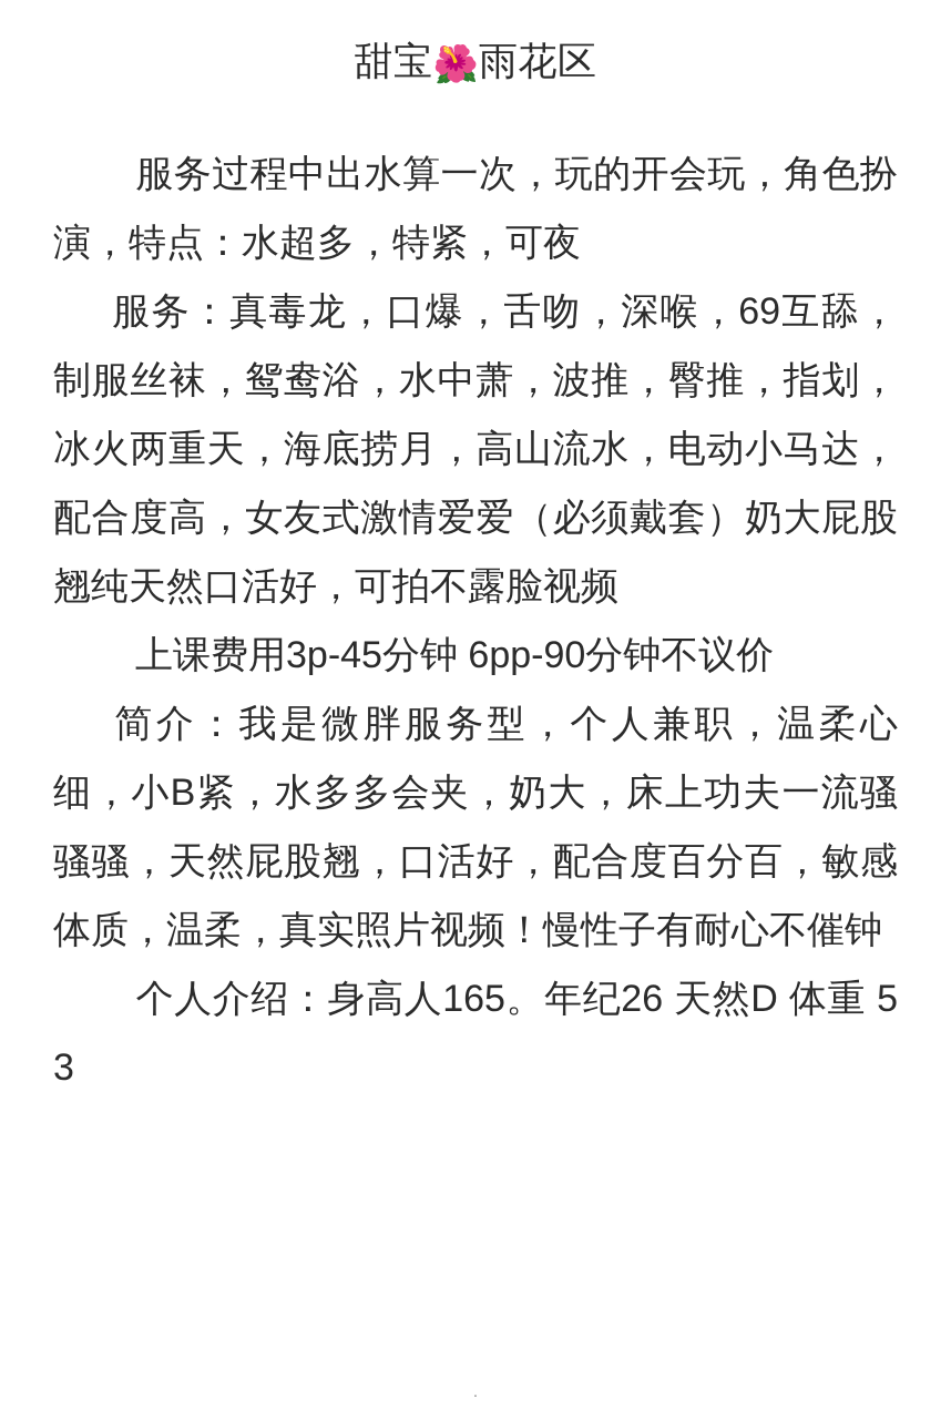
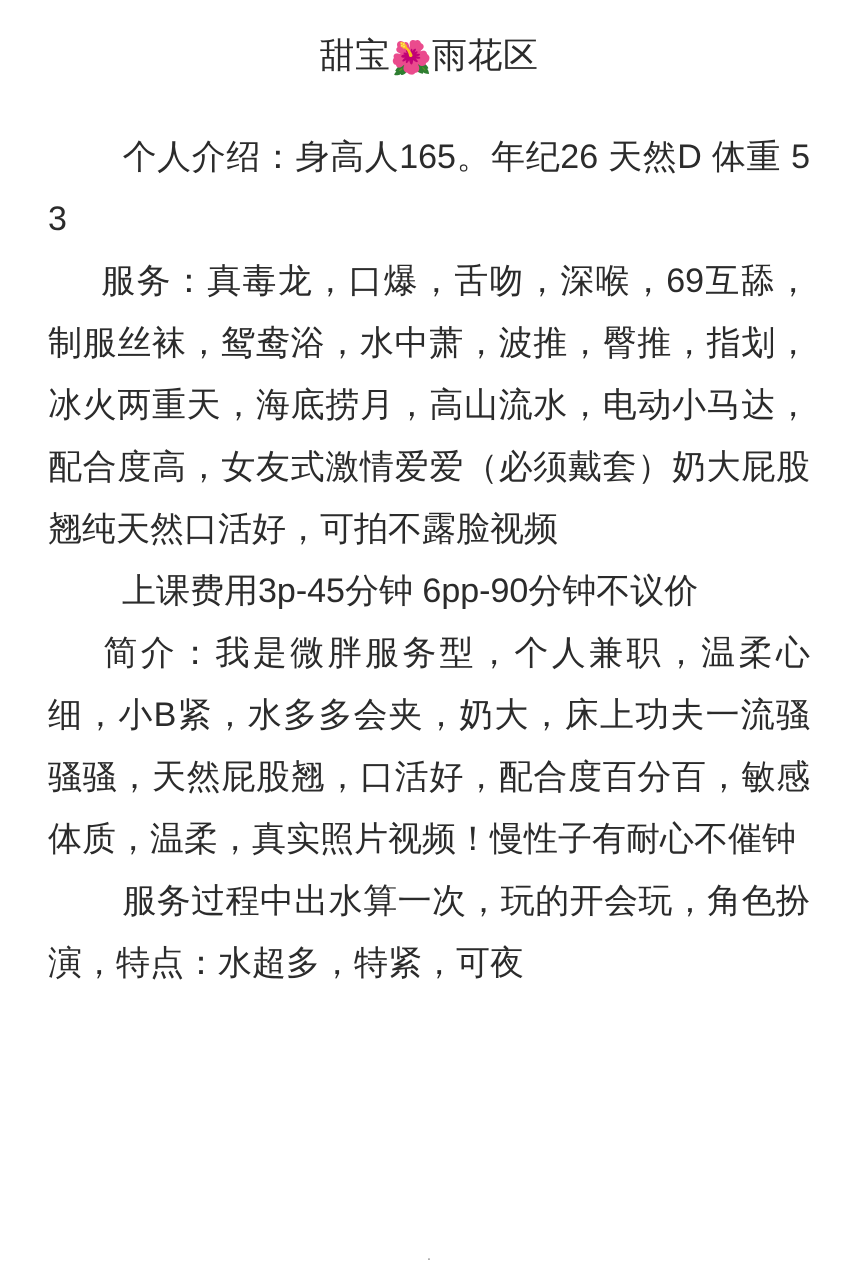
  甜宝🌺雨花区
- 服务过程中出水算一次，玩的开会玩，角色扮演，特点：水超多，特紧，可夜
+ 个人介绍：身高人165。年纪26 天然D 体重 53
  服务：真毒龙，口爆，舌吻，深喉，69互舔，制服丝袜，鸳鸯浴，水中萧，波推，臀推，指划，冰火两重天，海底捞月，高山流水，电动小马达，配合度高，女友式激情爱爱（必须戴套）奶大屁股翘纯天然口活好，可拍不露脸视频
  上课费用3p-45分钟 6pp-90分钟不议价
  简介：我是微胖服务型，个人兼职，温柔心细，小B紧，水多多会夹，奶大，床上功夫一流骚骚骚，天然屁股翘，口活好，配合度百分百，敏感体质，温柔，真实照片视频！慢性子有耐心不催钟
- 个人介绍：身高人165。年纪26 天然D 体重 53
+ 服务过程中出水算一次，玩的开会玩，角色扮演，特点：水超多，特紧，可夜
  .
